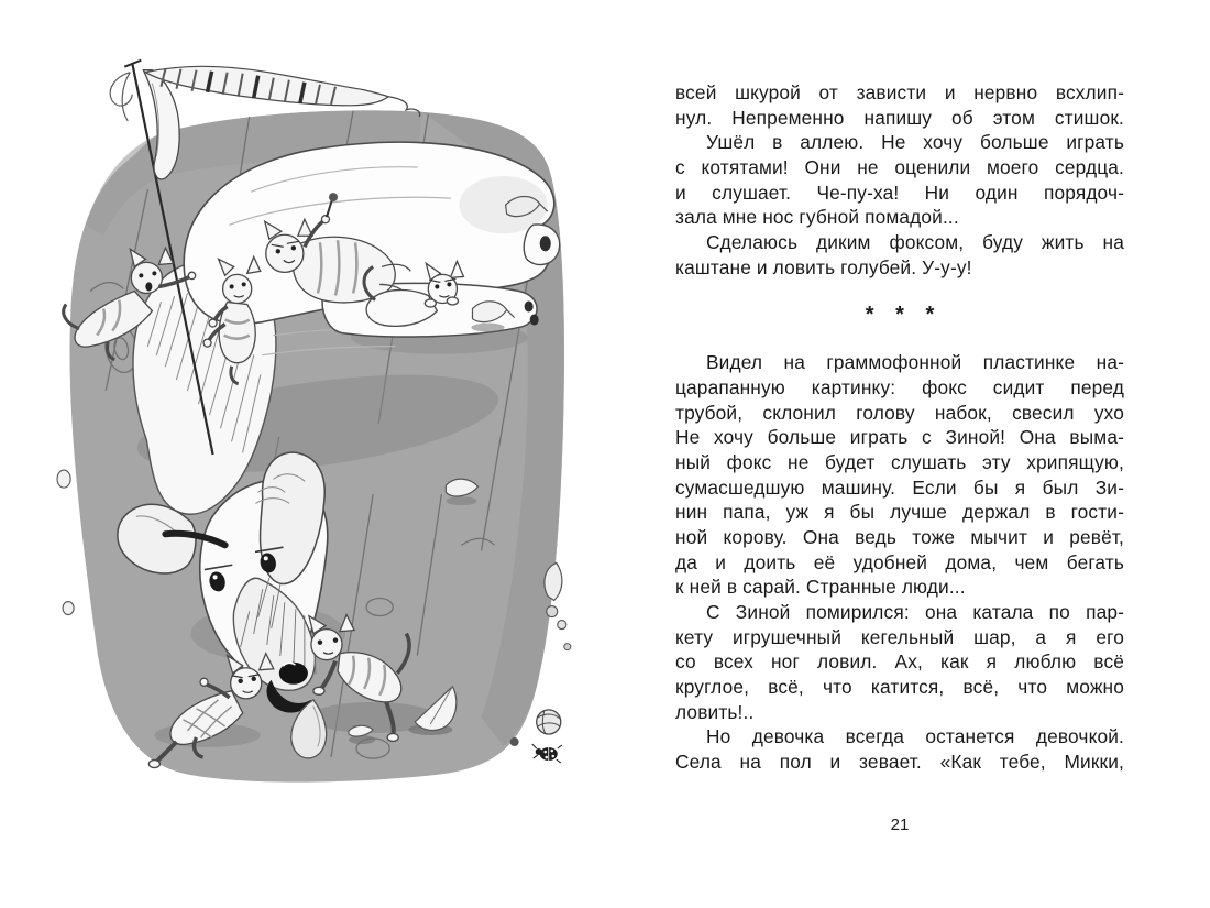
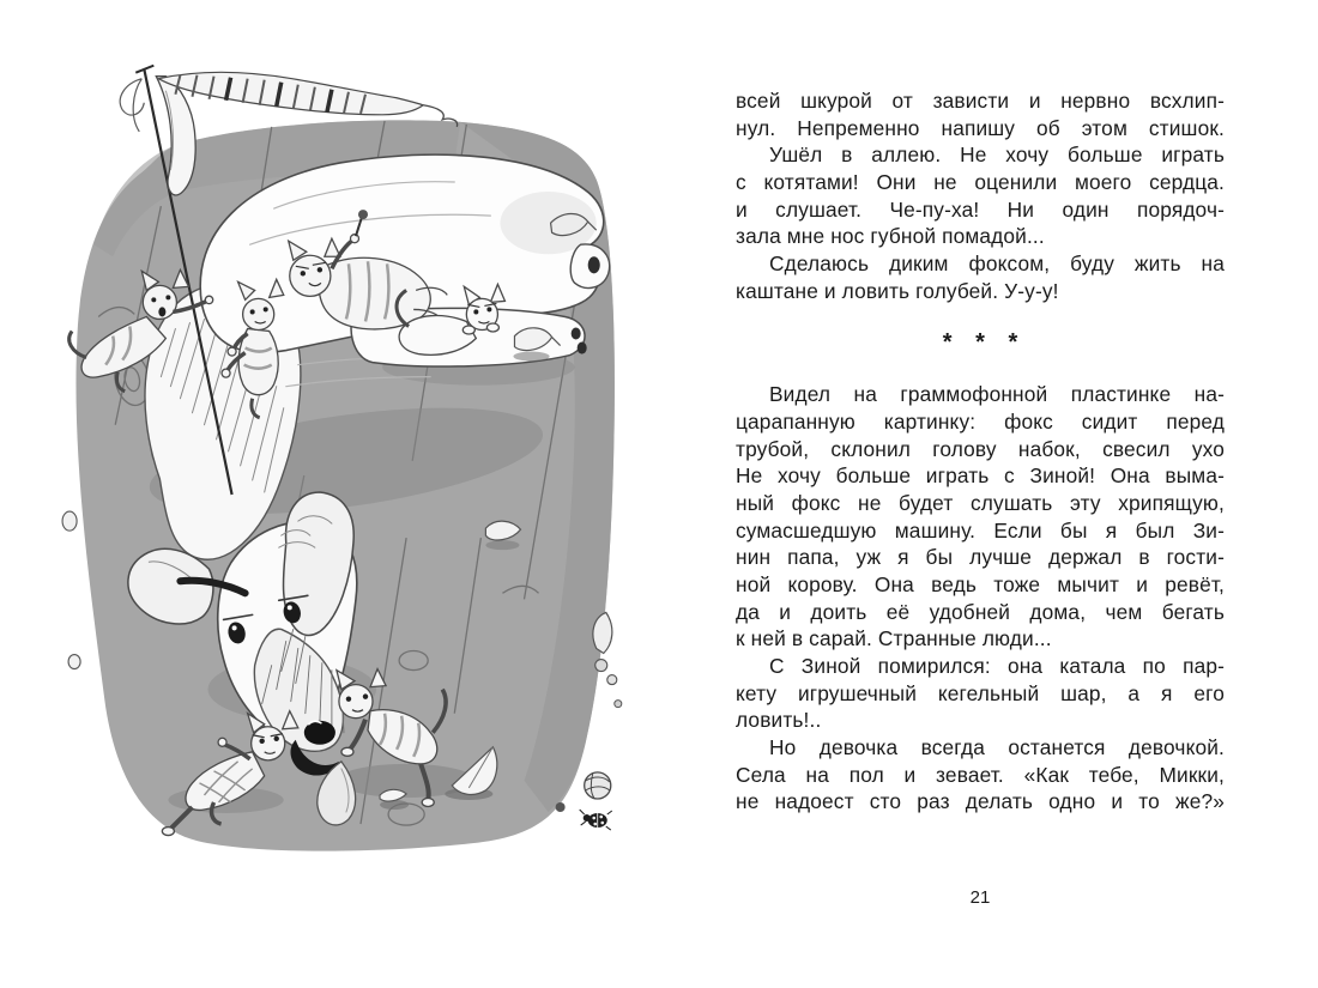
  всей шкурой от зависти и нервно всхлип-
  нул. Непременно напишу об этом стишок.
  Ушёл в аллею. Не хочу больше играть
  с котятами! Они не оценили моего сердца.
  и слушает. Че-пу-ха! Ни один порядоч-
  зала мне нос губной помадой...
  Сделаюсь диким фоксом, буду жить на
  каштане и ловить голубей. У-у-у!
  * * *
  Видел на граммофонной пластинке на-
  царапанную картинку: фокс сидит перед
  трубой, склонил голову набок, свесил ухо
  Не хочу больше играть с Зиной! Она выма-
  ный фокс не будет слушать эту хрипящую,
  сумасшедшую машину. Если бы я был Зи-
  нин папа, уж я бы лучше держал в гости-
  ной корову. Она ведь тоже мычит и ревёт,
  да и доить её удобней дома, чем бегать
  к ней в сарай. Странные люди...
  С Зиной помирился: она катала по пар-
  кету игрушечный кегельный шар, а я его
- со всех ног ловил. Ах, как я люблю всё
- круглое, всё, что катится, всё, что можно
  ловить!..
  Но девочка всегда останется девочкой.
  Села на пол и зевает. «Как тебе, Микки,
+ не надоест сто раз делать одно и то же?»
  21
